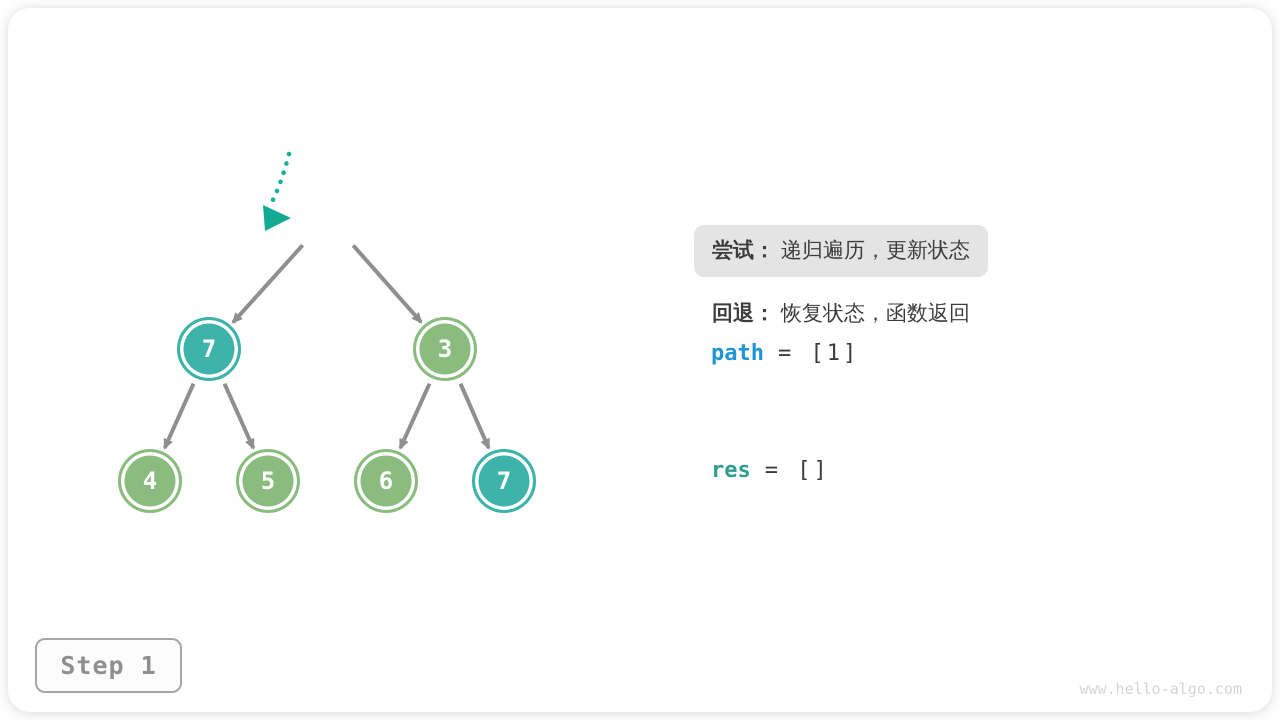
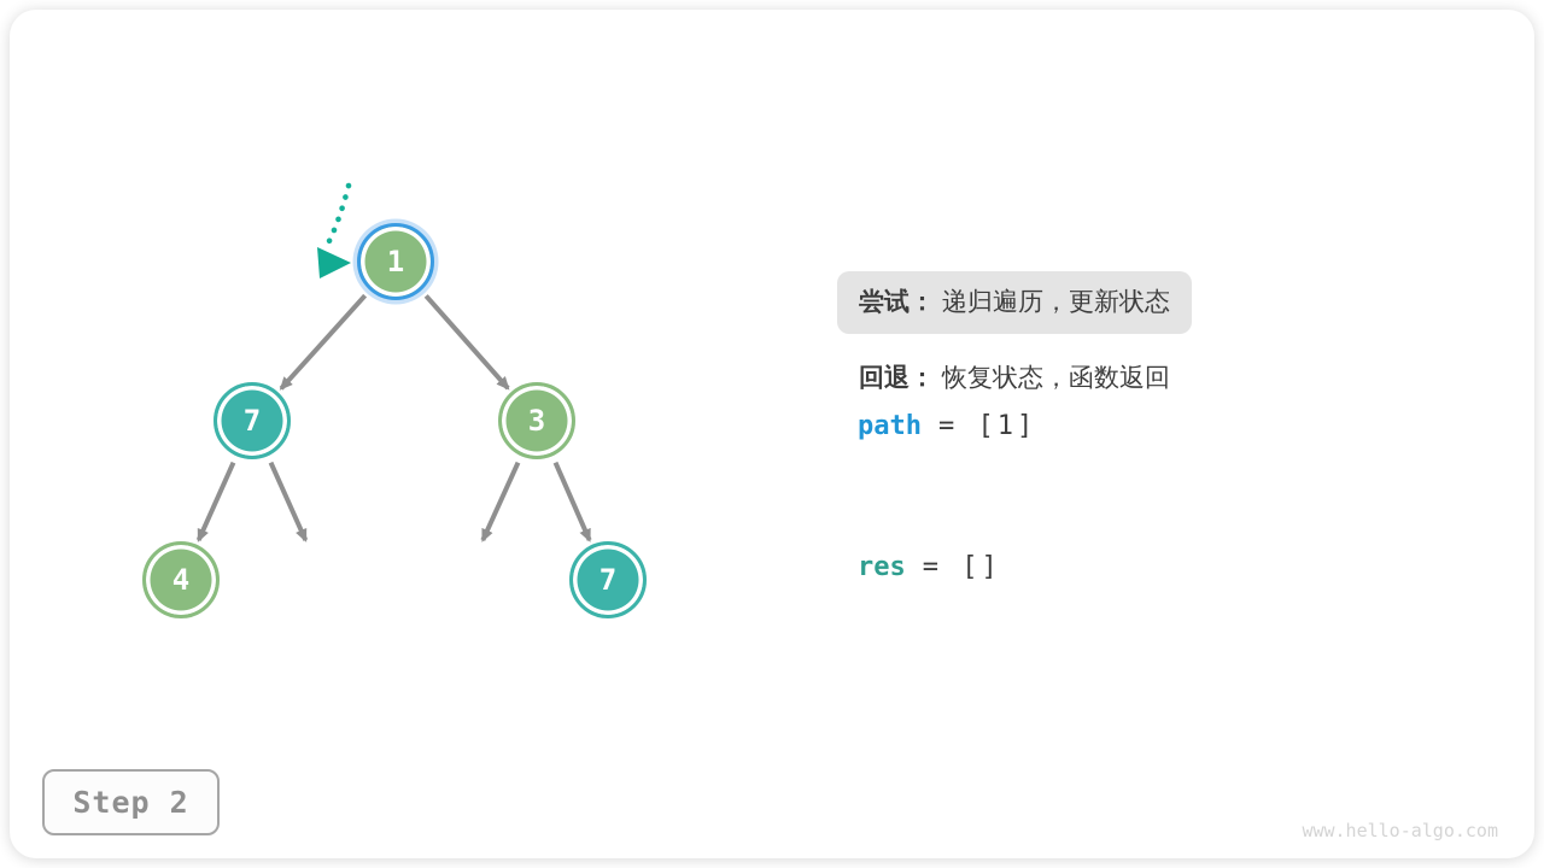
+ 1
  7
  3
  4
- 5
- 6
  7
  尝试： 递归遍历，更新状态
  回退： 恢复状态，函数返回
  path = [1]
  res = []
- Step 1
+ Step 2
  www.hello-algo.com
